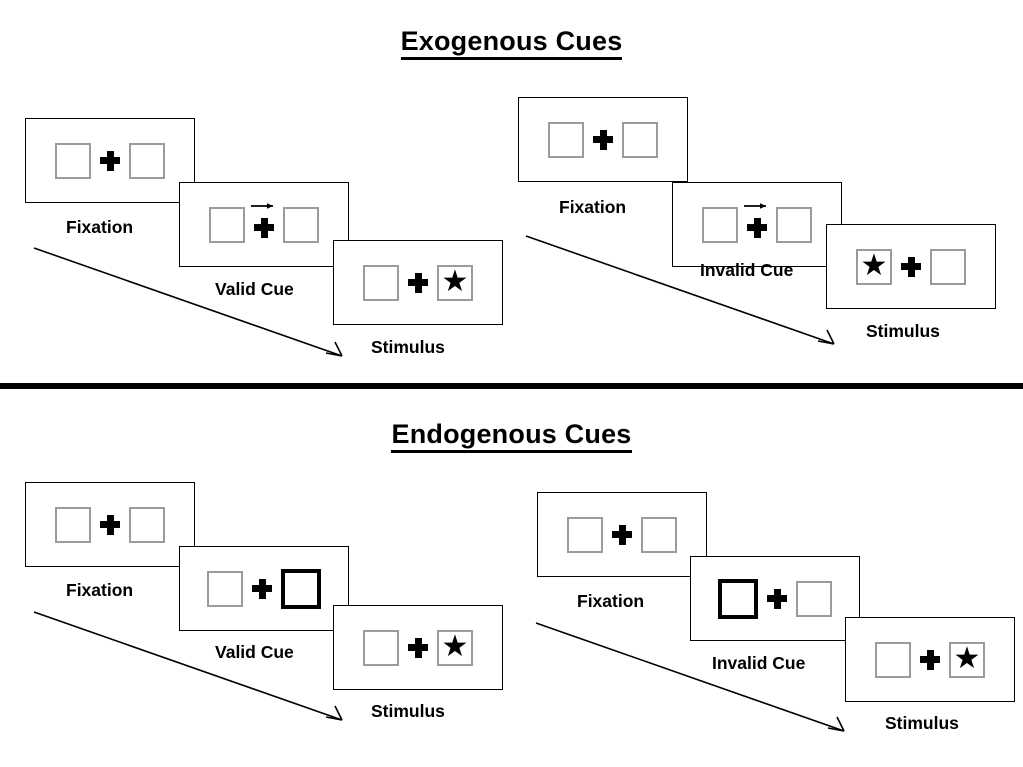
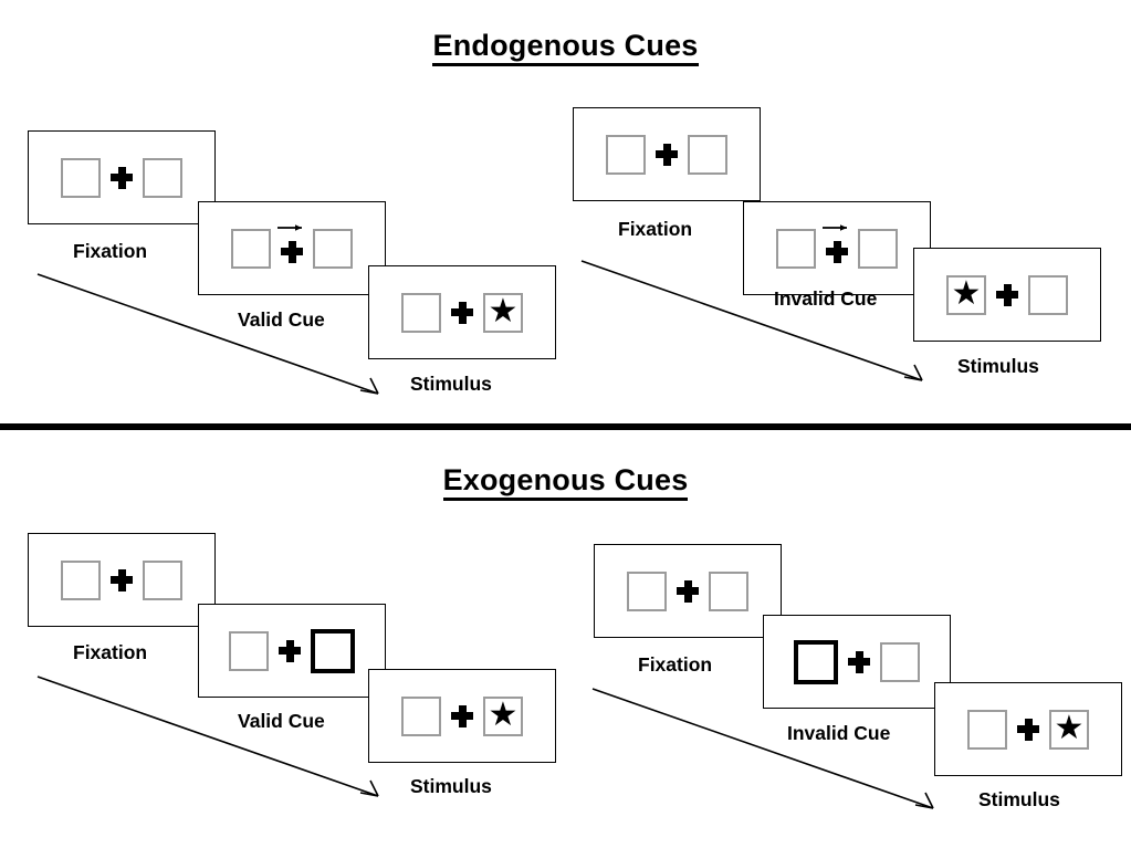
- Exogenous Cues
+ Endogenous Cues
  Fixation
  Valid Cue
  ★
  Stimulus
  Fixation
  Invalid Cue
  ★
  Stimulus
- Endogenous Cues
+ Exogenous Cues
  Fixation
  Valid Cue
  ★
  Stimulus
  Fixation
  Invalid Cue
  ★
  Stimulus
